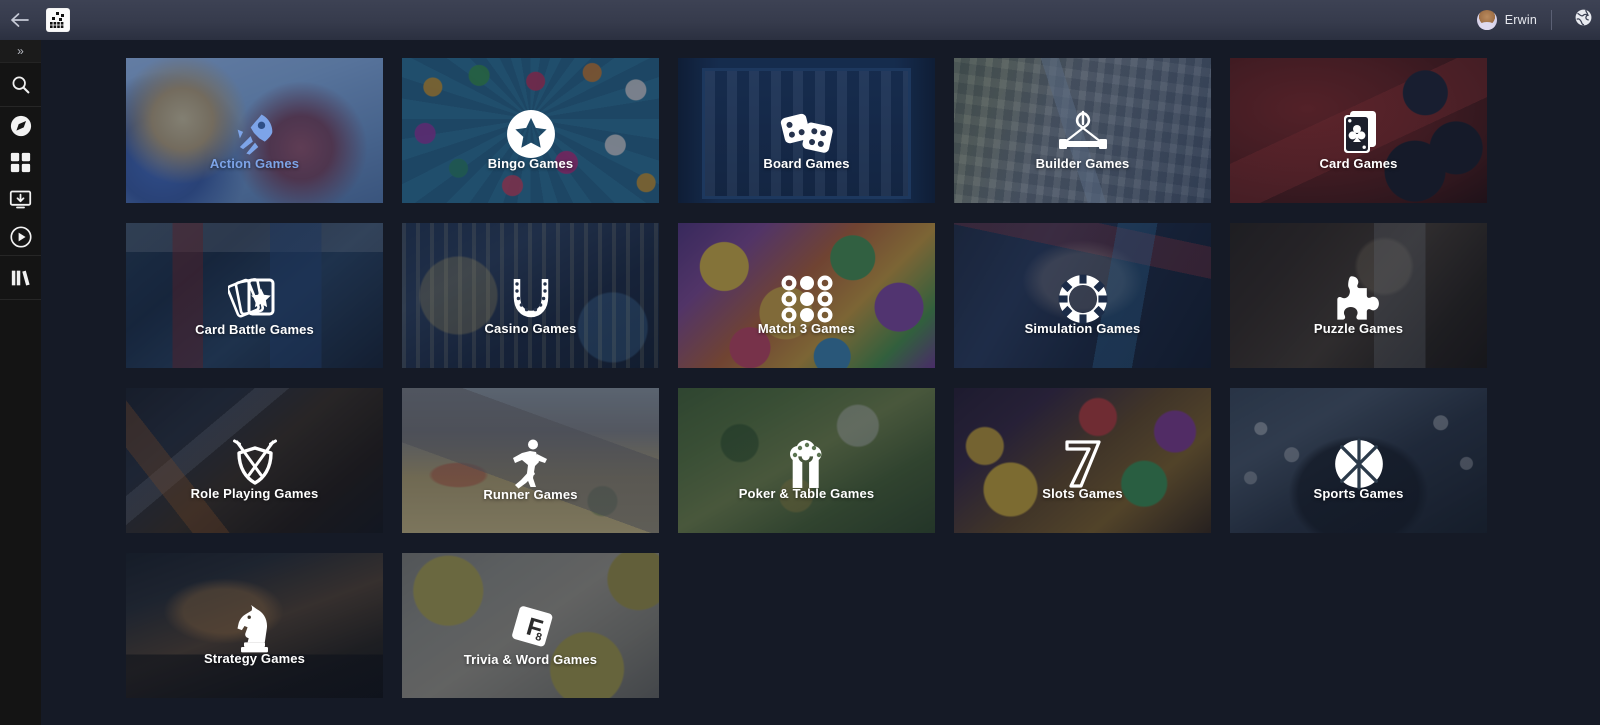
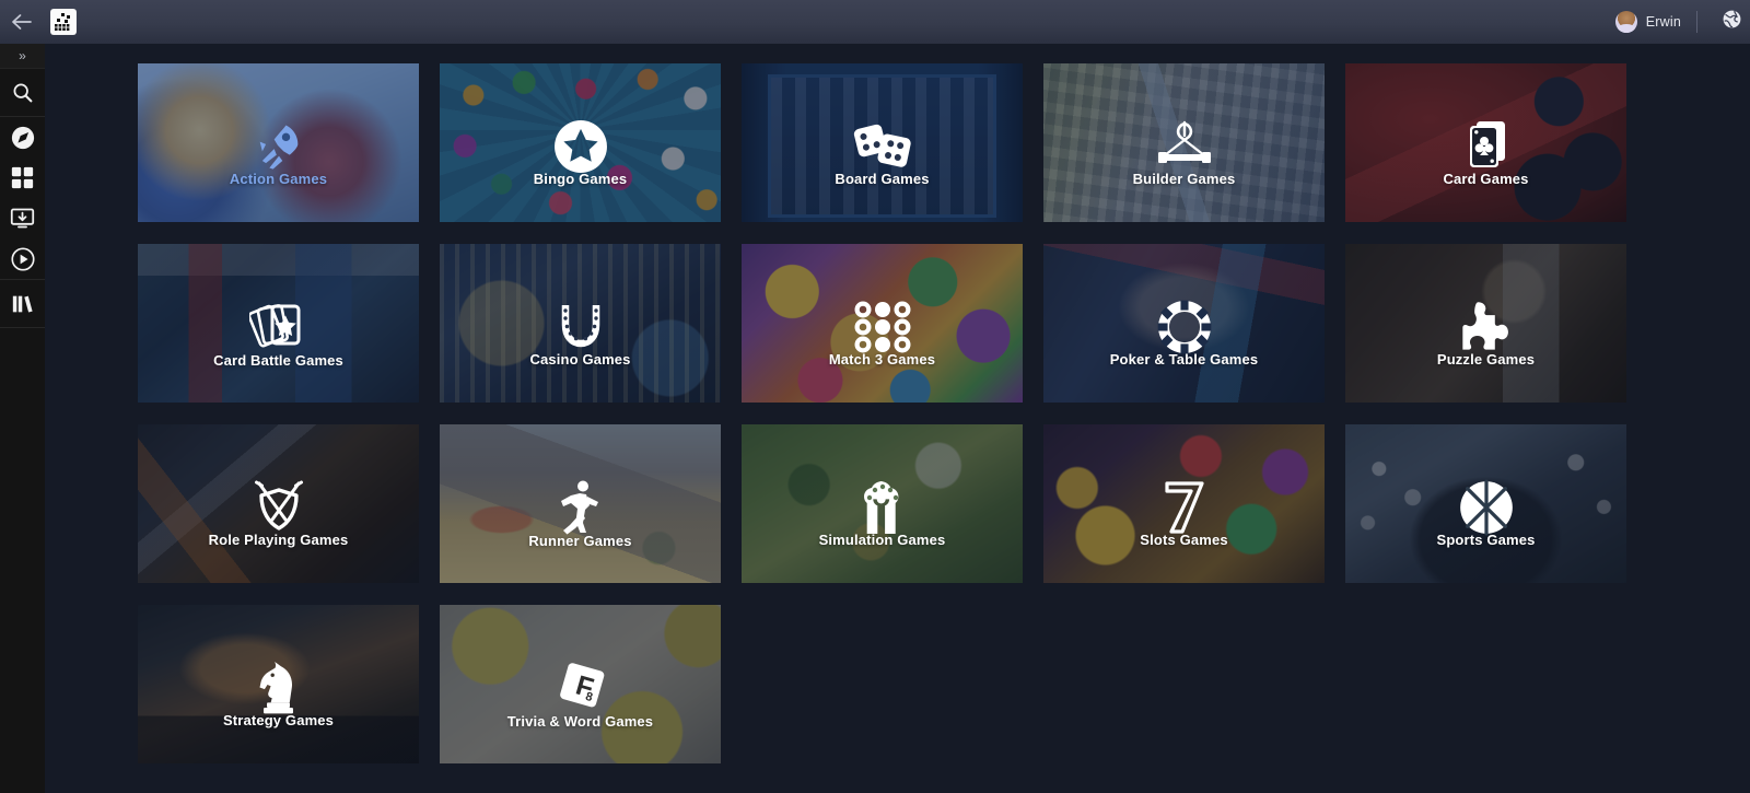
  Erwin
  »
  Action Games
  Bingo Games
  Board Games
  Builder Games
  Card Games
  Card Battle Games
  Casino Games
  Match 3 Games
- Simulation Games
+ Poker & Table Games
  Puzzle Games
  Role Playing Games
  Runner Games
- Poker & Table Games
+ Simulation Games
  Slots Games
  Sports Games
  Strategy Games
  Trivia & Word Games
